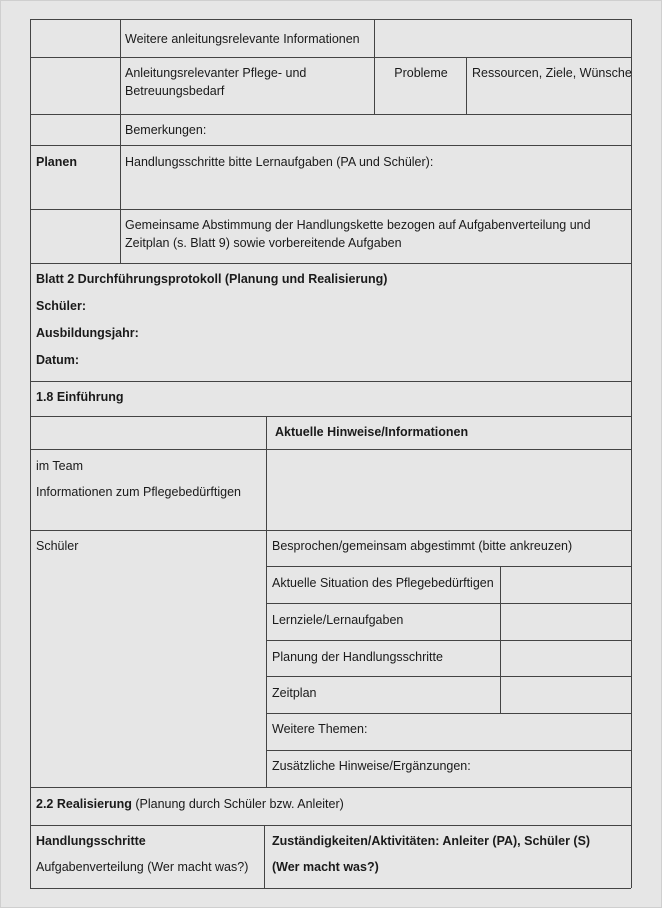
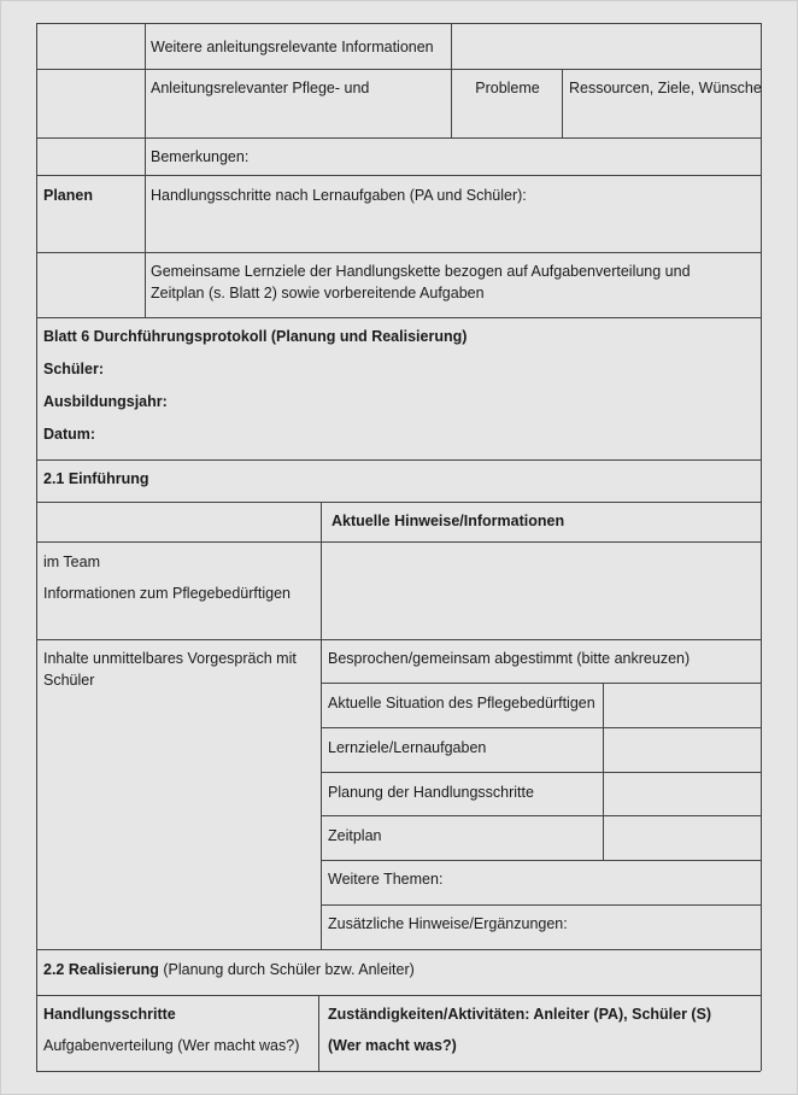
  Weitere anleitungsrelevante Informationen
  Anleitungsrelevanter Pflege- und
- Betreuungsbedarf
  Probleme
  Ressourcen, Ziele, Wünsche
  Bemerkungen:
  Planen
- Handlungsschritte bitte Lernaufgaben (PA und Schüler):
+ Handlungsschritte nach Lernaufgaben (PA und Schüler):
- Gemeinsame Abstimmung der Handlungskette bezogen auf Aufgabenverteilung und
+ Gemeinsame Lernziele der Handlungskette bezogen auf Aufgabenverteilung und
- Zeitplan (s. Blatt 9) sowie vorbereitende Aufgaben
+ Zeitplan (s. Blatt 2) sowie vorbereitende Aufgaben
- Blatt 2 Durchführungsprotokoll (Planung und Realisierung)
+ Blatt 6 Durchführungsprotokoll (Planung und Realisierung)
  Schüler:
  Ausbildungsjahr:
  Datum:
- 1.8 Einführung
+ 2.1 Einführung
  Aktuelle Hinweise/Informationen
  im Team
  Informationen zum Pflegebedürftigen
+ Inhalte unmittelbares Vorgespräch mit
  Schüler
  Besprochen/gemeinsam abgestimmt (bitte ankreuzen)
  Aktuelle Situation des Pflegebedürftigen
  Lernziele/Lernaufgaben
  Planung der Handlungsschritte
  Zeitplan
  Weitere Themen:
  Zusätzliche Hinweise/Ergänzungen:
  2.2 Realisierung (Planung durch Schüler bzw. Anleiter)
  Handlungsschritte
  Aufgabenverteilung (Wer macht was?)
  Zuständigkeiten/Aktivitäten: Anleiter (PA), Schüler (S)
  (Wer macht was?)
